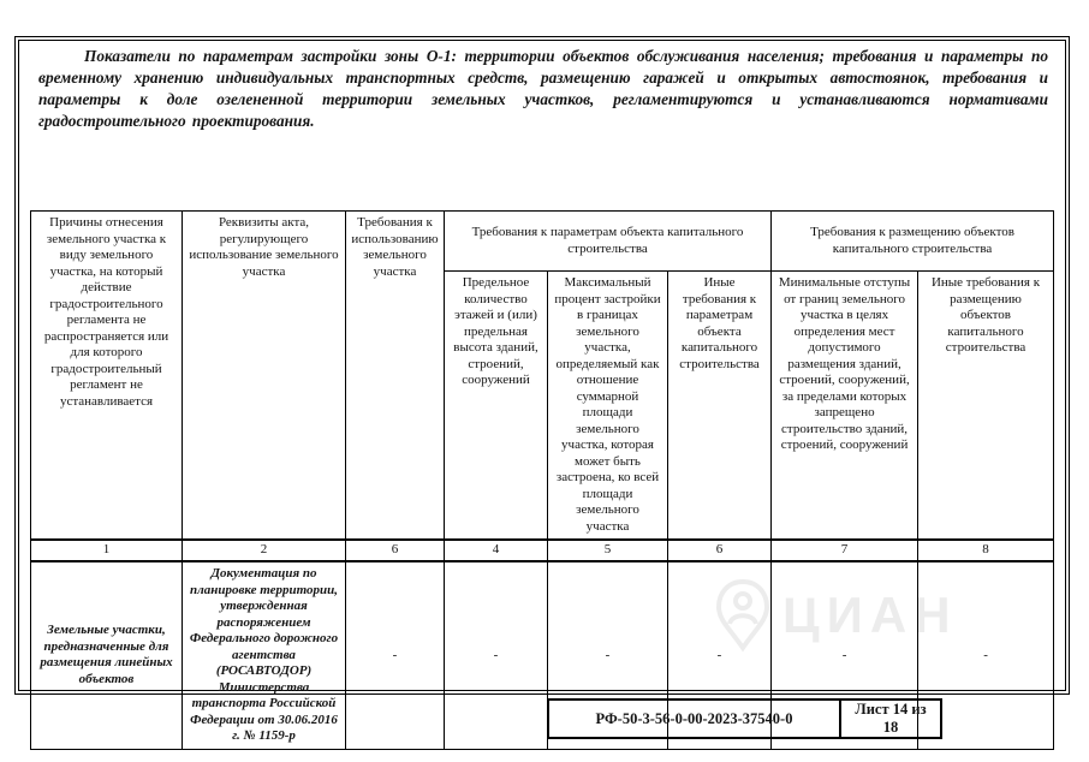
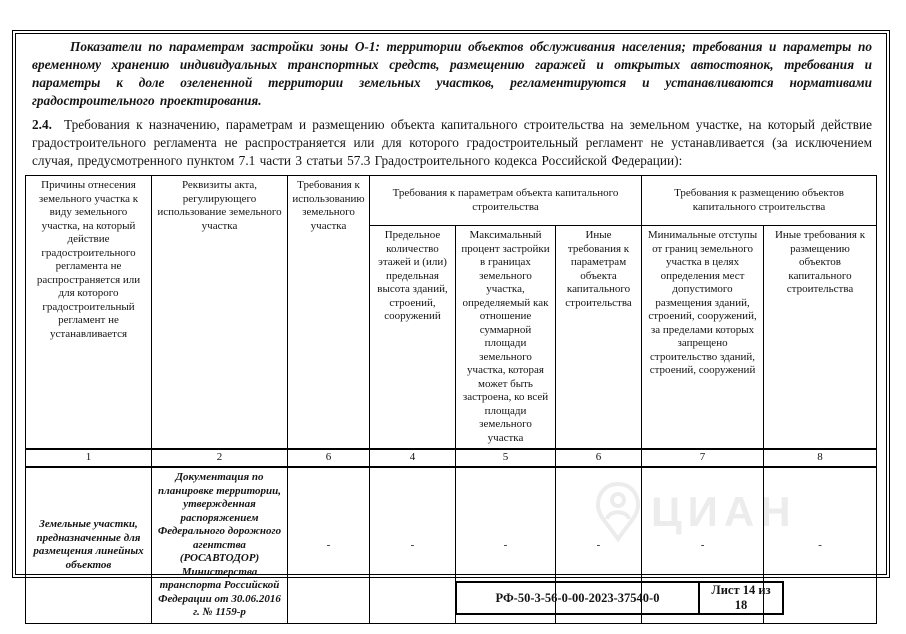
  Показатели по параметрам застройки зоны О-1: территории объектов обслуживания населения; требования и параметры по временному хранению индивидуальных транспортных средств, размещению гаражей и открытых автостоянок, требования и параметры к доле озелененной территории земельных участков, регламентируются и устанавливаются нормативами градостроительного проектирования.
+ 2.4. Требования к назначению, параметрам и размещению объекта капитального строительства на земельном участке, на который действие градостроительного регламента не распространяется или для которого градостроительный регламент не устанавливается (за исключением случая, предусмотренного пунктом 7.1 части 3 статьи 57.3 Градостроительного кодекса Российской Федерации):
  ЦИАН
  Причины отнесения земельного участка к виду земельного участка, на который действие градостроительного регламента не распространяется или для которого градостроительный регламент не устанавливается	Реквизиты акта, регулирующего использование земельного участка	Требования к использованию земельного участка	Требования к параметрам объекта капитального строительства	Требования к размещению объектов капитального строительства
  Предельное количество этажей и (или) предельная высота зданий, строений, сооружений	Максимальный процент застройки в границах земельного участка, определяемый как отношение суммарной площади земельного участка, которая может быть застроена, ко всей площади земельного участка	Иные требования к параметрам объекта капитального строительства	Минимальные отступы от границ земельного участка в целях определения мест допустимого размещения зданий, строений, сооружений, за пределами которых запрещено строительство зданий, строений, сооружений	Иные требования к размещению объектов капитального строительства
  1	2	6	4	5	6	7	8
  Земельные участки, предназначенные для размещения линейных объектов	Документация по планировке территории, утвержденная распоряжением Федерального дорожного агентства (РОСАВТОДОР) Министерства транспорта Российской Федерации от 30.06.2016 г. № 1159-р	-	-	-	-	-	-
  РФ-50-3-56-0-00-2023-37540-0	Лист 14 из 18
